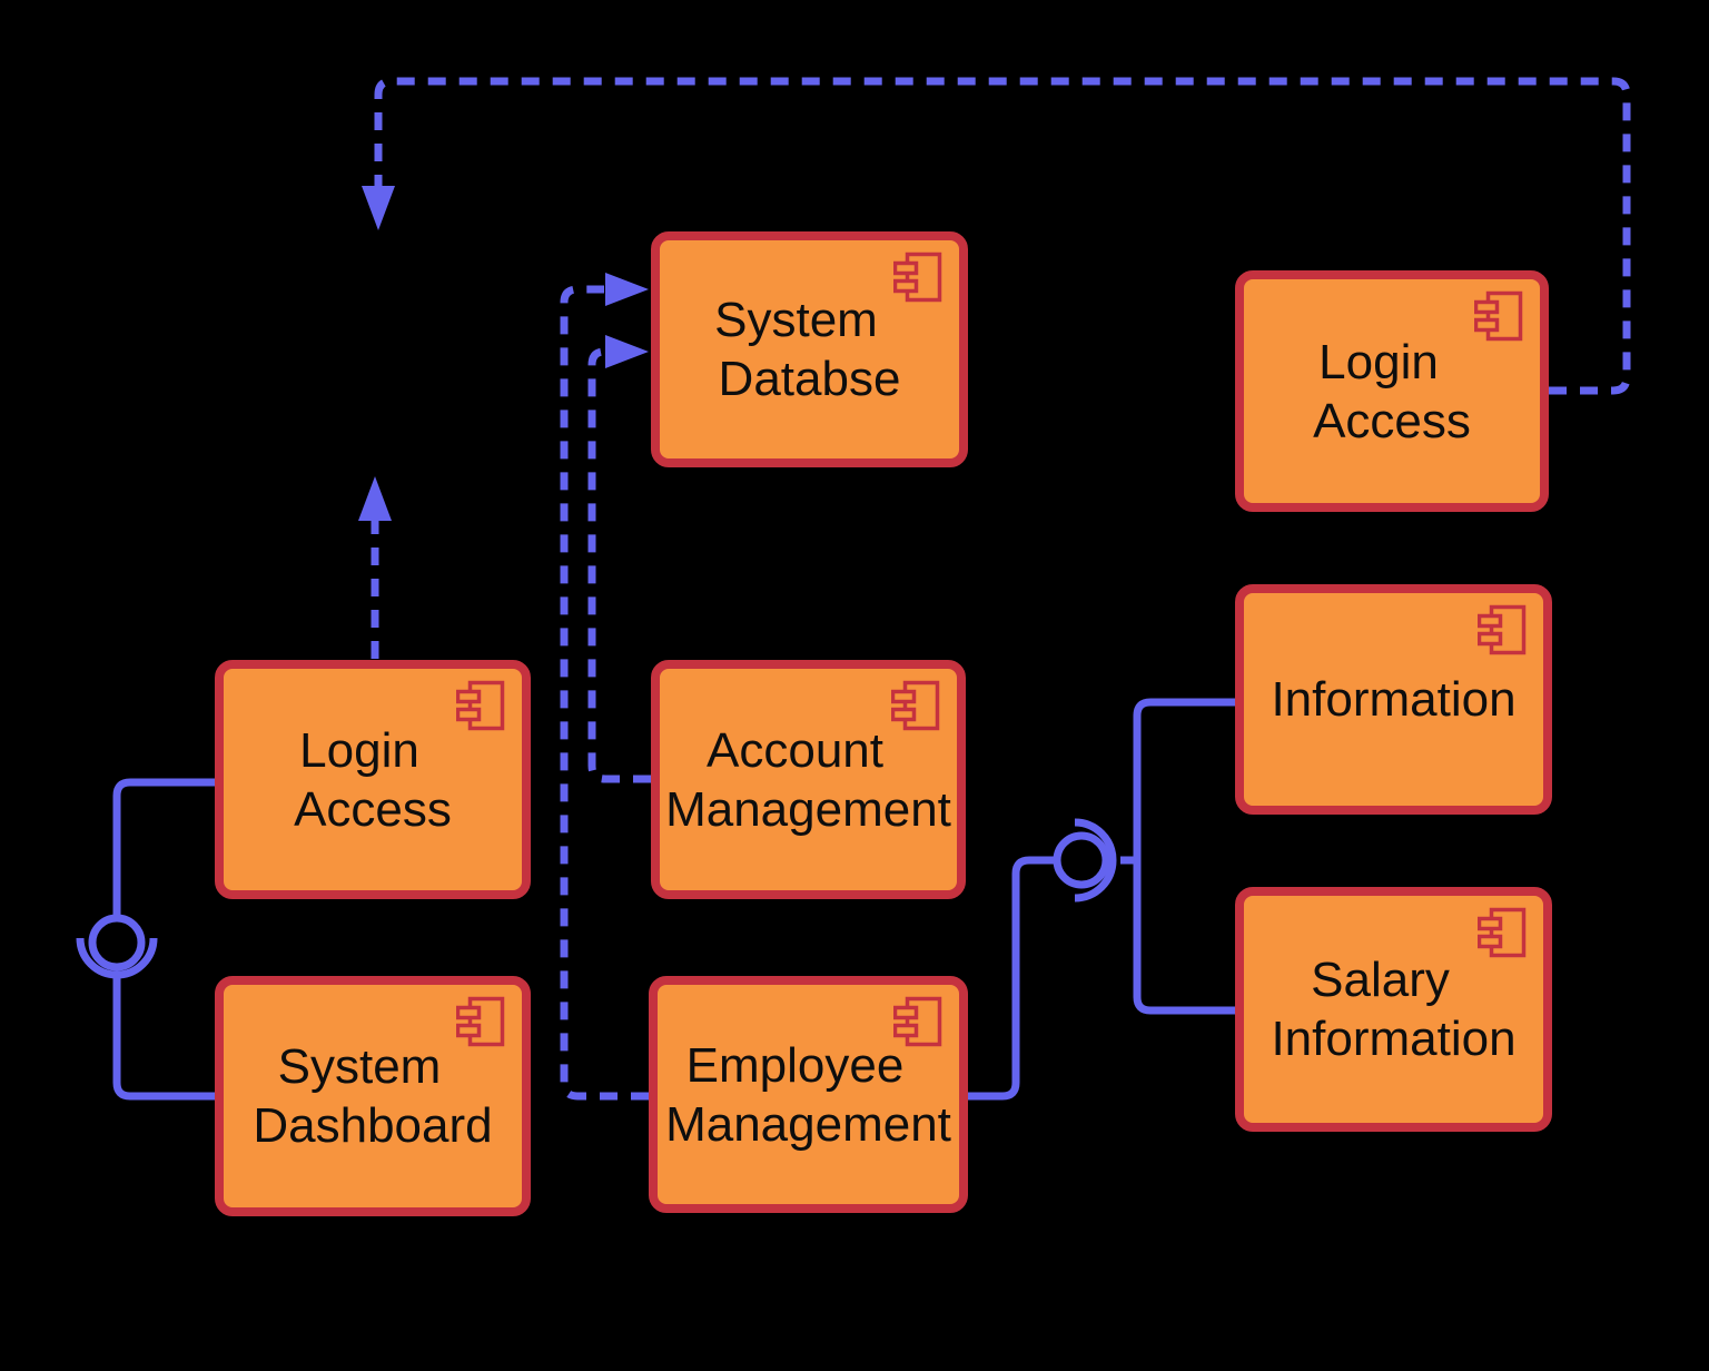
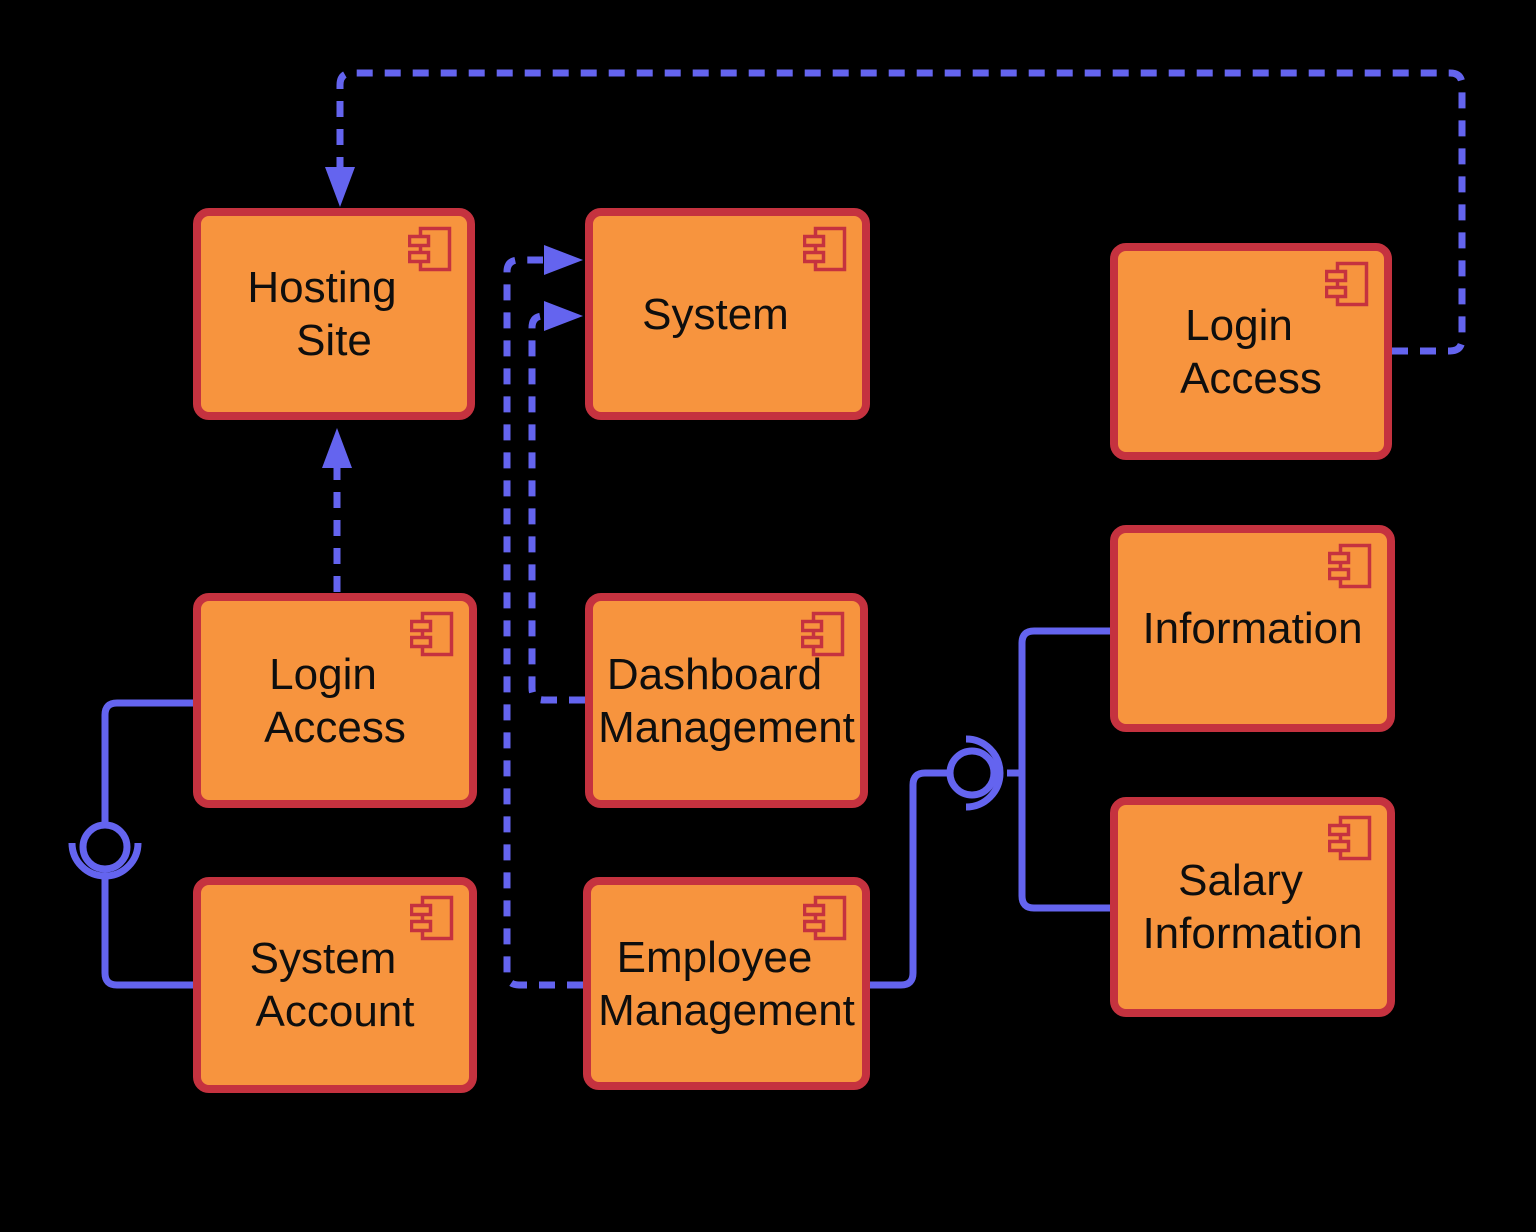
+ Hosting
+ Site
  System
- Databse
  Login
  Access
  Information
  Login
  Access
- Account
+ Dashboard
  Management
  System
- Dashboard
+ Account
  Employee
  Management
  Salary
  Information
